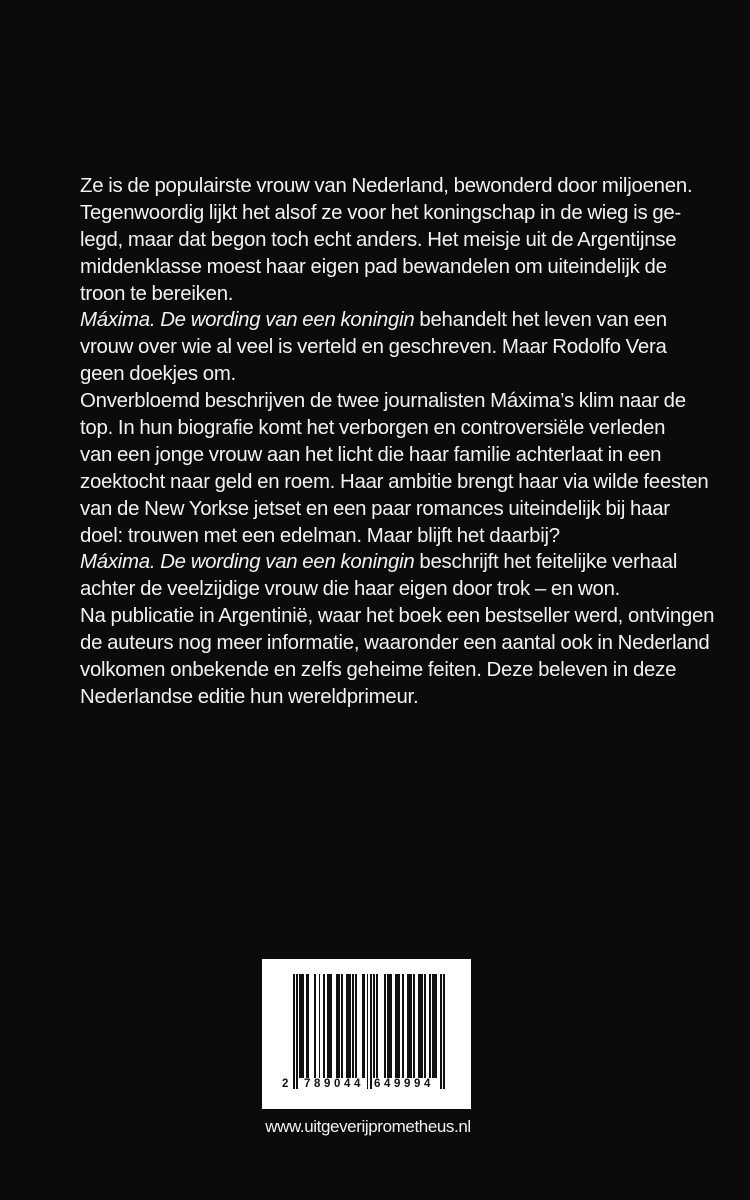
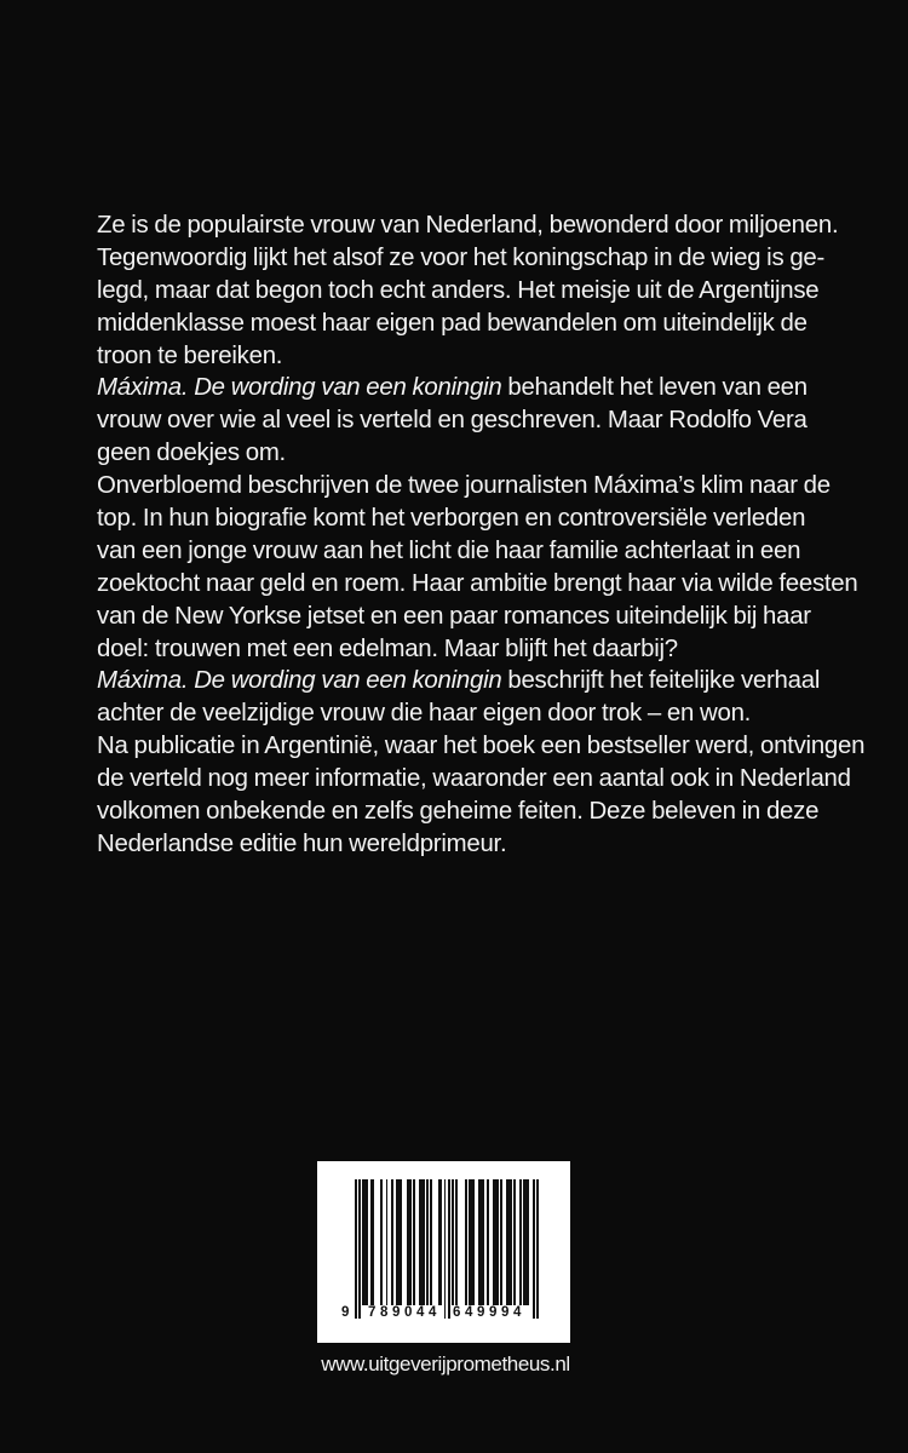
  Ze is de populairste vrouw van Nederland, bewonderd door miljoenen.
  Tegenwoordig lijkt het alsof ze voor het koningschap in de wieg is ge-
  legd, maar dat begon toch echt anders. Het meisje uit de Argentijnse
  middenklasse moest haar eigen pad bewandelen om uiteindelijk de
  troon te bereiken.
  Máxima. De wording van een koningin behandelt het leven van een
  vrouw over wie al veel is verteld en geschreven. Maar Rodolfo Vera
  geen doekjes om.
  Onverbloemd beschrijven de twee journalisten Máxima’s klim naar de
  top. In hun biografie komt het verborgen en controversiële verleden
  van een jonge vrouw aan het licht die haar familie achterlaat in een
  zoektocht naar geld en roem. Haar ambitie brengt haar via wilde feesten
  van de New Yorkse jetset en een paar romances uiteindelijk bij haar
  doel: trouwen met een edelman. Maar blijft het daarbij?
  Máxima. De wording van een koningin beschrijft het feitelijke verhaal
  achter de veelzijdige vrouw die haar eigen door trok – en won.
  Na publicatie in Argentinië, waar het boek een bestseller werd, ontvingen
- de auteurs nog meer informatie, waaronder een aantal ook in Nederland
+ de verteld nog meer informatie, waaronder een aantal ook in Nederland
  volkomen onbekende en zelfs geheime feiten. Deze beleven in deze
  Nederlandse editie hun wereldprimeur.
- 2
+ 9
  789044
  649994
  www.uitgeverijprometheus.nl
